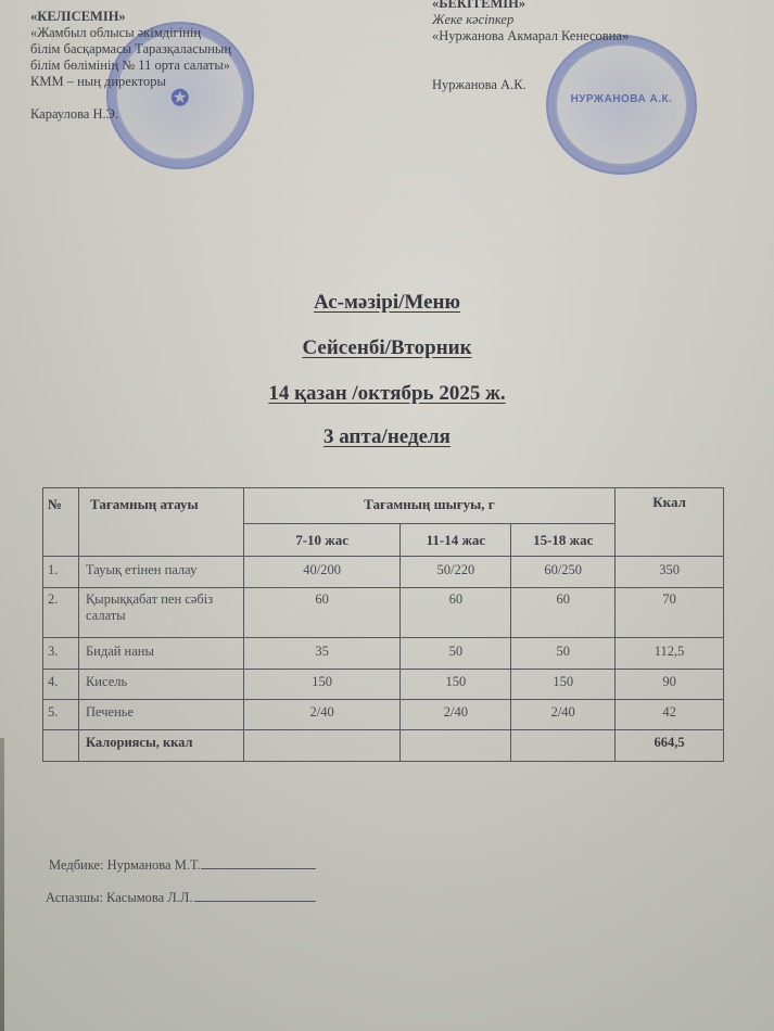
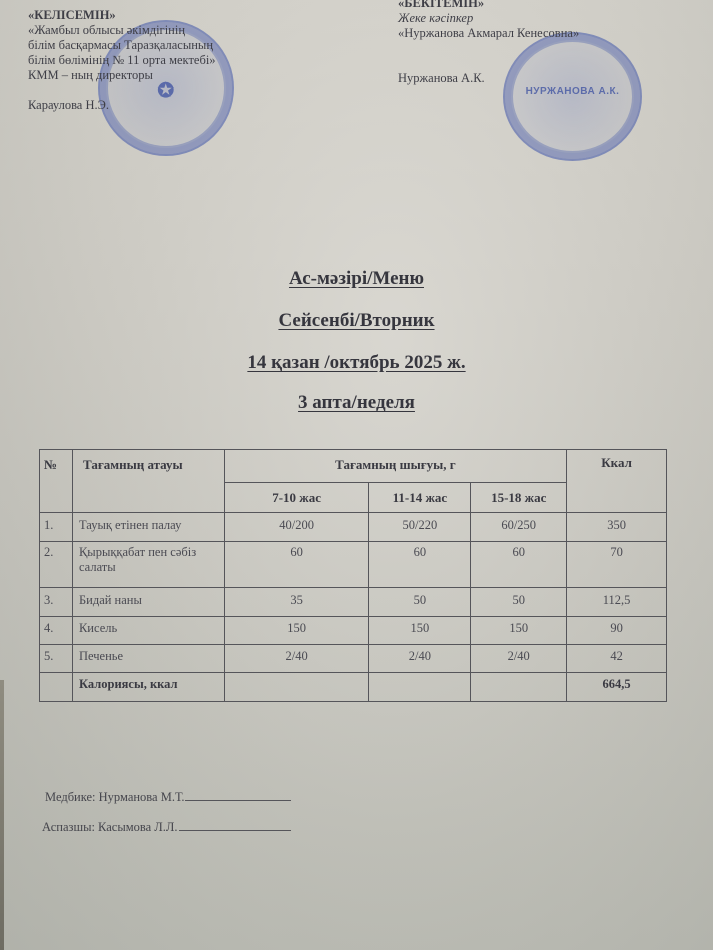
  ✪
  «КЕЛІСЕМІН»
  «Жамбыл облысы әкімдігінің
  білім басқармасы Таразқаласының
- білім бөлімінің № 11 орта салаты»
+ білім бөлімінің № 11 орта мектебі»
  КММ – ның директоры
  Караулова Н.Э.
  НУРЖАНОВА А.К.
  «БЕКІТЕМІН»
  Жеке кәсіпкер
  «Нуржанова Акмарал Кенесовна»
  Нуржанова А.К.
  Ас-мәзірі/Меню
  Сейсенбі/Вторник
  14 қазан /октябрь 2025 ж.
  3 апта/неделя
  №	Тағамның атауы	Тағамның шығуы, г	Ккал
  7-10 жас	11-14 жас	15-18 жас
  1.	Тауық етінен палау	40/200	50/220	60/250	350
  2.	Қырыққабат пен сәбіз салаты	60	60	60	70
  3.	Бидай наны	35	50	50	112,5
  4.	Кисель	150	150	150	90
  5.	Печенье	2/40	2/40	2/40	42
  	Калориясы, ккал				664,5
  Медбике: Нурманова М.Т.
  Аспазшы: Касымова Л.Л.
